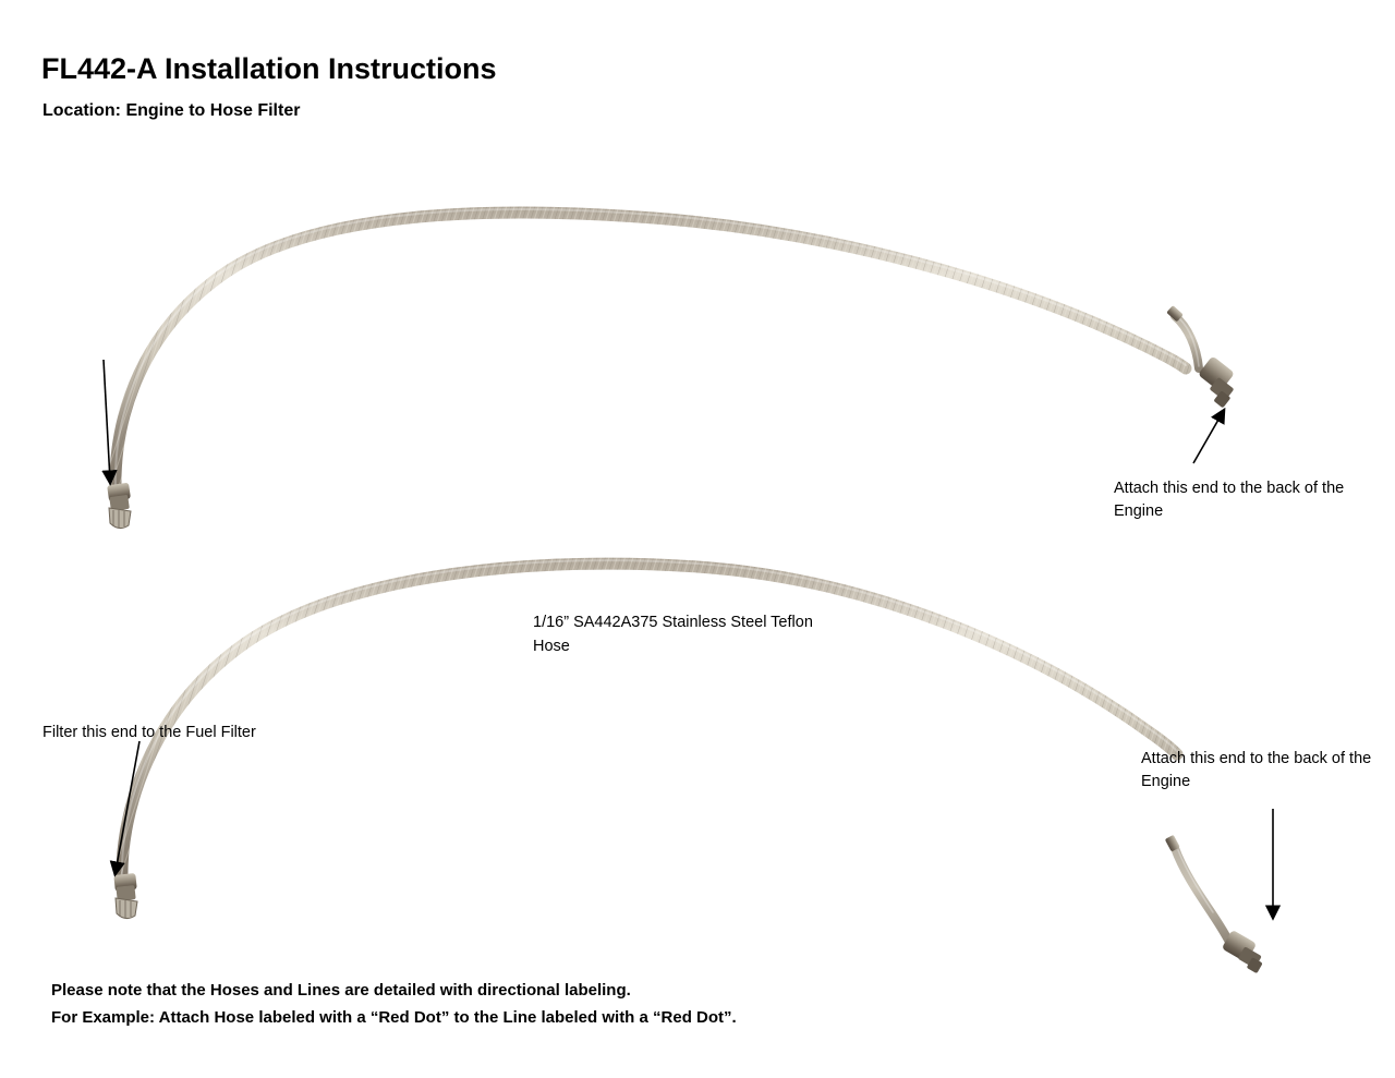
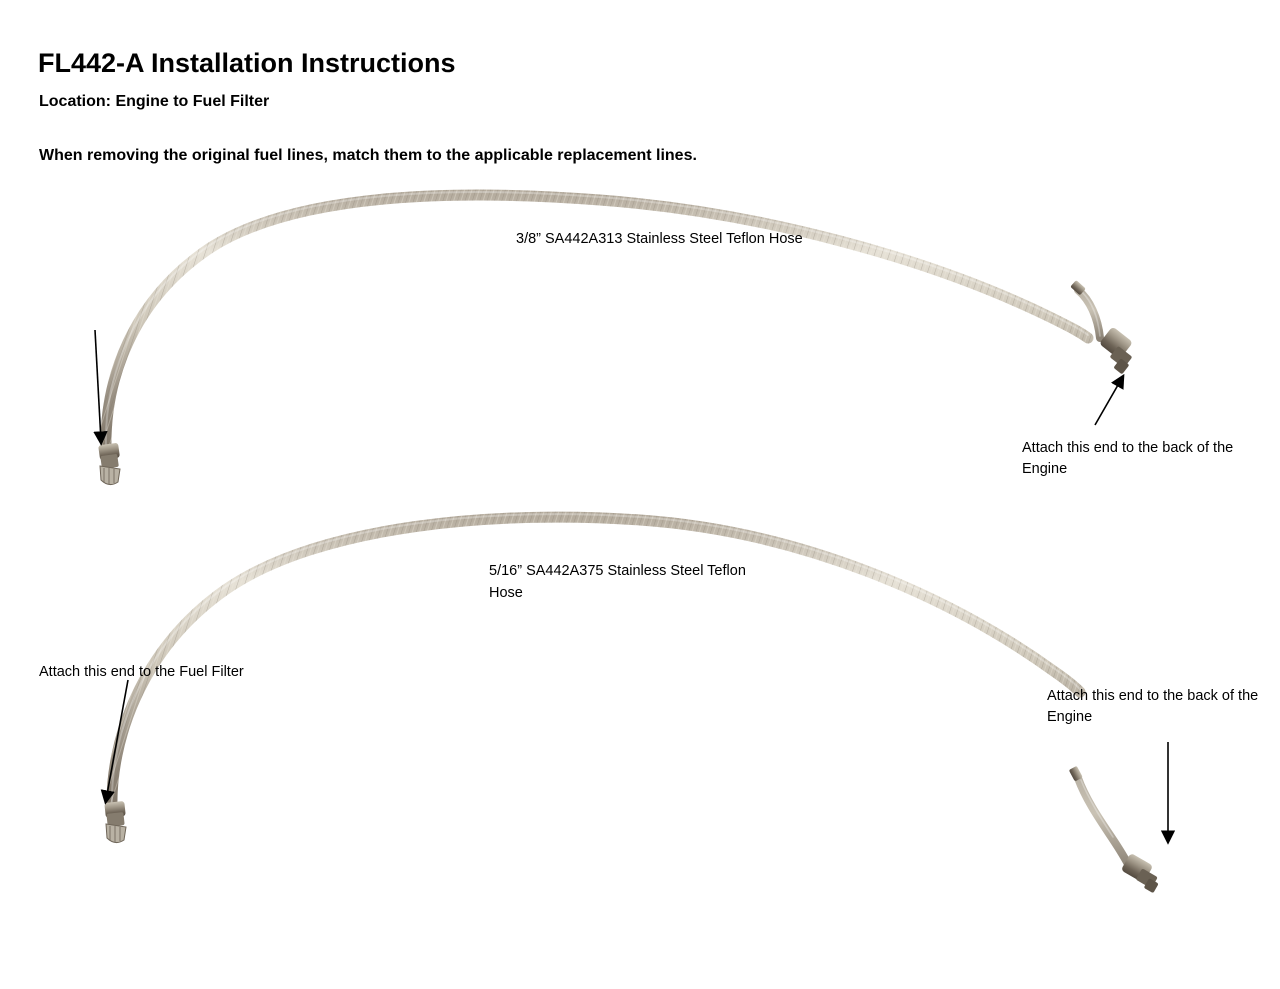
  FL442-A Installation Instructions
- Location: Engine to Hose Filter
+ Location: Engine to Fuel Filter
+ When removing the original fuel lines, match them to the applicable replacement lines.
+ 3/8” SA442A313 Stainless Steel Teflon Hose
  Attach this end to the back of the Engine
- Filter this end to the Fuel Filter
+ Attach this end to the Fuel Filter
- 1/16” SA442A375 Stainless Steel Teflon Hose
+ 5/16” SA442A375 Stainless Steel Teflon Hose
  Attach this end to the back of the Engine
- Please note that the Hoses and Lines are detailed with directional labeling.
- For Example: Attach Hose labeled with a “Red Dot” to the Line labeled with a “Red Dot”.
